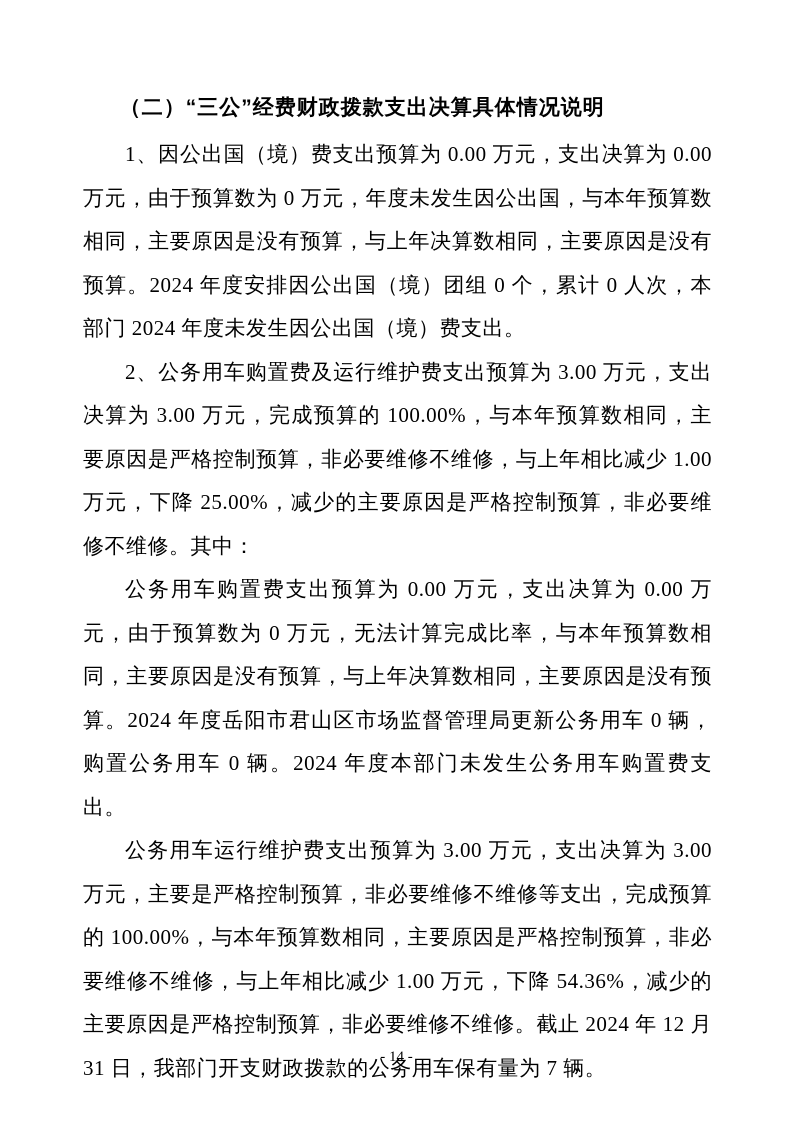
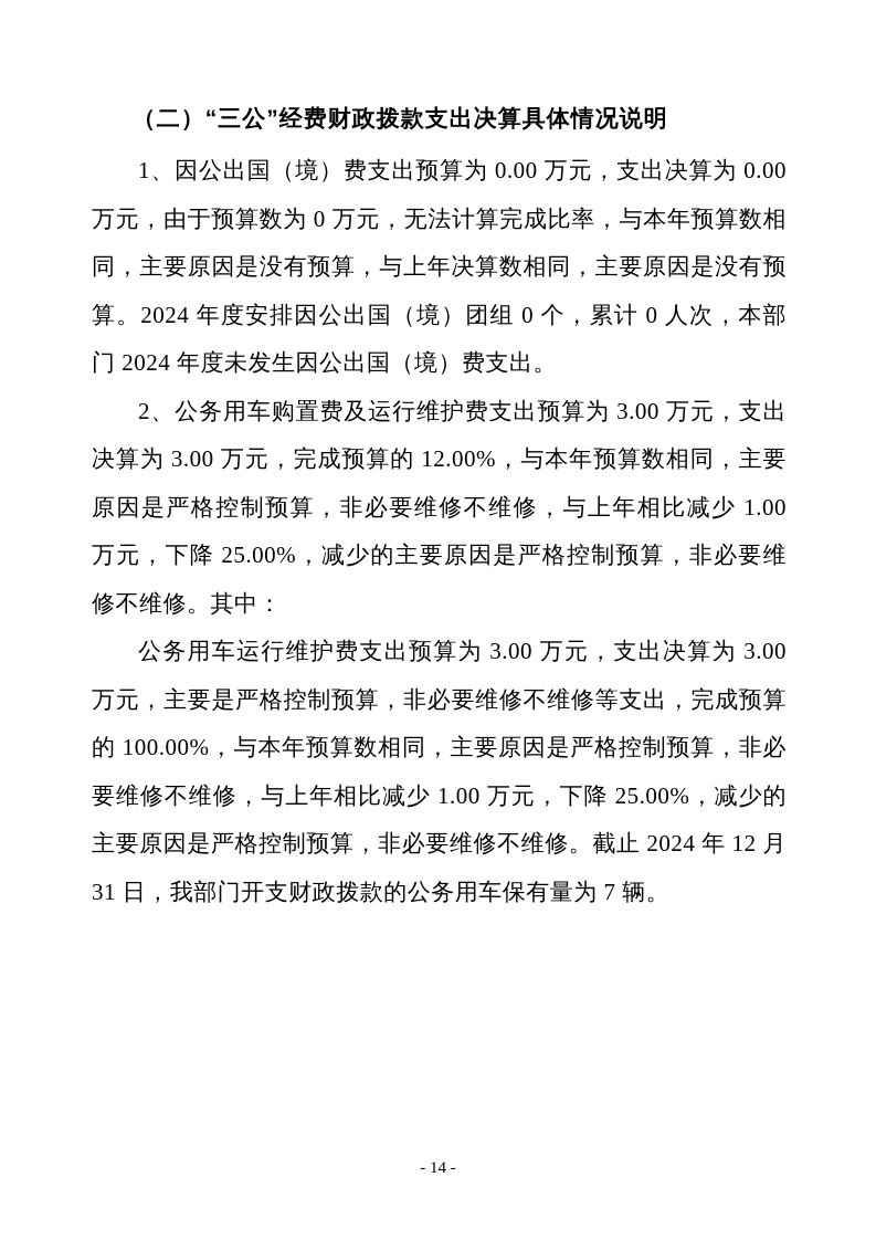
  （二）“三公”经费财政拨款支出决算具体情况说明
- 1、因公出国（境）费支出预算为 0.00 万元，支出决算为 0.00 万元，由于预算数为 0 万元，年度未发生因公出国，与本年预算数相同，主要原因是没有预算，与上年决算数相同，主要原因是没有预算。2024 年度安排因公出国（境）团组 0 个，累计 0 人次，本部门 2024 年度未发生因公出国（境）费支出。
+ 1、因公出国（境）费支出预算为 0.00 万元，支出决算为 0.00 万元，由于预算数为 0 万元，无法计算完成比率，与本年预算数相同，主要原因是没有预算，与上年决算数相同，主要原因是没有预算。2024 年度安排因公出国（境）团组 0 个，累计 0 人次，本部门 2024 年度未发生因公出国（境）费支出。
- 2、公务用车购置费及运行维护费支出预算为 3.00 万元，支出决算为 3.00 万元，完成预算的 100.00%，与本年预算数相同，主要原因是严格控制预算，非必要维修不维修，与上年相比减少 1.00 万元，下降 25.00%，减少的主要原因是严格控制预算，非必要维修不维修。其中：
+ 2、公务用车购置费及运行维护费支出预算为 3.00 万元，支出决算为 3.00 万元，完成预算的 12.00%，与本年预算数相同，主要原因是严格控制预算，非必要维修不维修，与上年相比减少 1.00 万元，下降 25.00%，减少的主要原因是严格控制预算，非必要维修不维修。其中：
- 公务用车购置费支出预算为 0.00 万元，支出决算为 0.00 万元，由于预算数为 0 万元，无法计算完成比率，与本年预算数相同，主要原因是没有预算，与上年决算数相同，主要原因是没有预算。2024 年度岳阳市君山区市场监督管理局更新公务用车 0 辆，购置公务用车 0 辆。2024 年度本部门未发生公务用车购置费支出。
- 公务用车运行维护费支出预算为 3.00 万元，支出决算为 3.00 万元，主要是严格控制预算，非必要维修不维修等支出，完成预算的 100.00%，与本年预算数相同，主要原因是严格控制预算，非必要维修不维修，与上年相比减少 1.00 万元，下降 54.36%，减少的主要原因是严格控制预算，非必要维修不维修。截止 2024 年 12 月 31 日，我部门开支财政拨款的公务用车保有量为 7 辆。
+ 公务用车运行维护费支出预算为 3.00 万元，支出决算为 3.00 万元，主要是严格控制预算，非必要维修不维修等支出，完成预算的 100.00%，与本年预算数相同，主要原因是严格控制预算，非必要维修不维修，与上年相比减少 1.00 万元，下降 25.00%，减少的主要原因是严格控制预算，非必要维修不维修。截止 2024 年 12 月 31 日，我部门开支财政拨款的公务用车保有量为 7 辆。
  - 14 -
